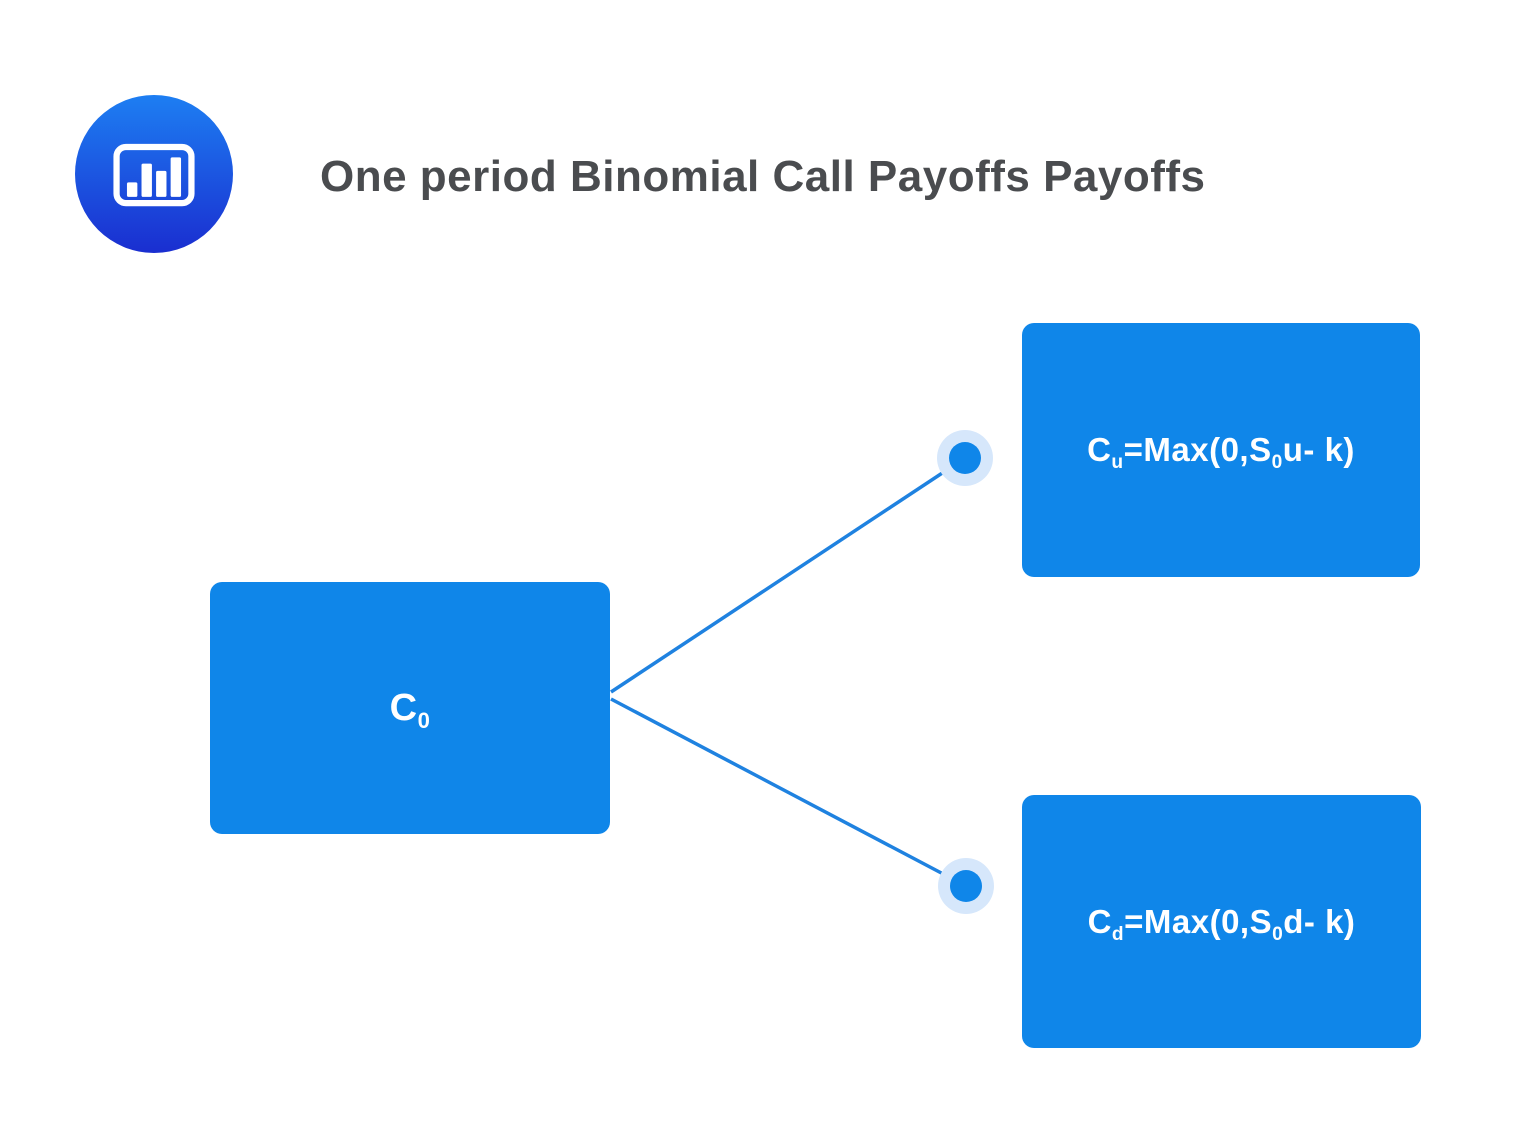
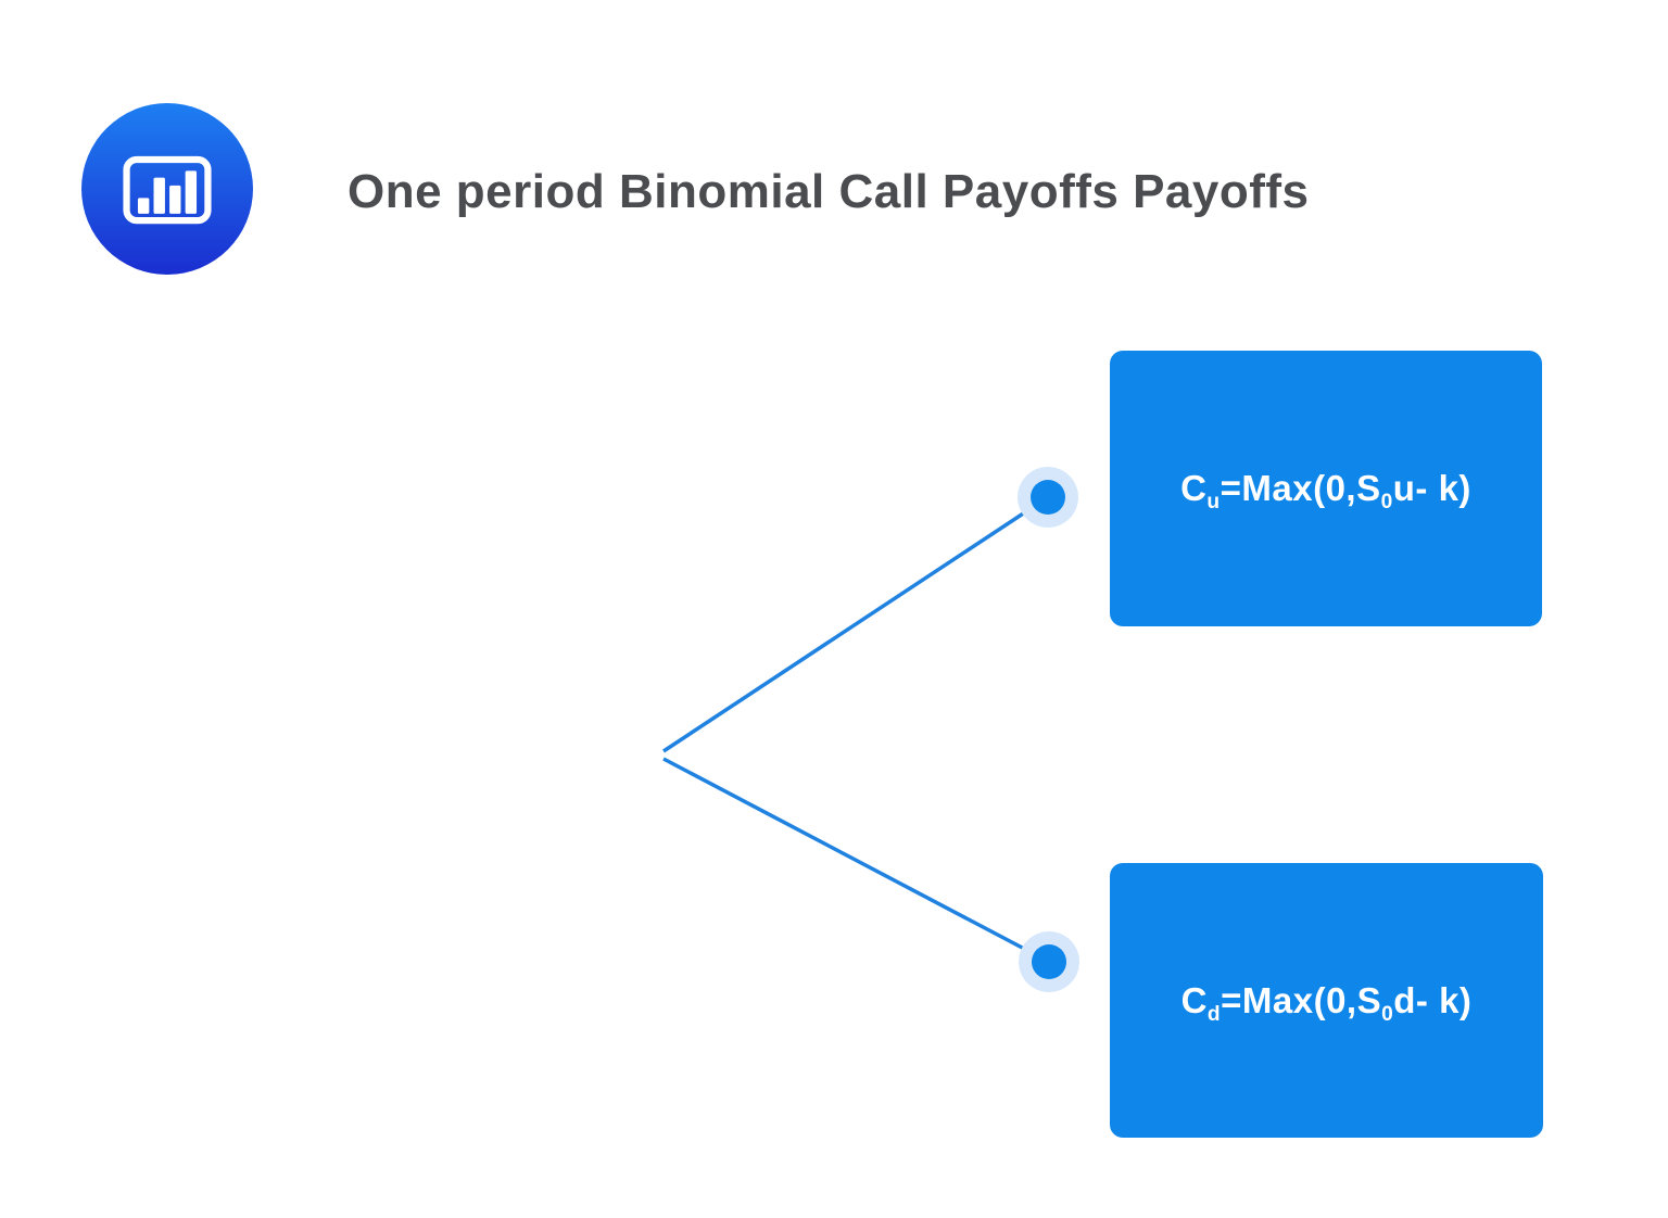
  One period Binomial Call Payoffs Payoffs
- C0
  Cu=Max(0,S0u- k)
  Cd=Max(0,S0d- k)
